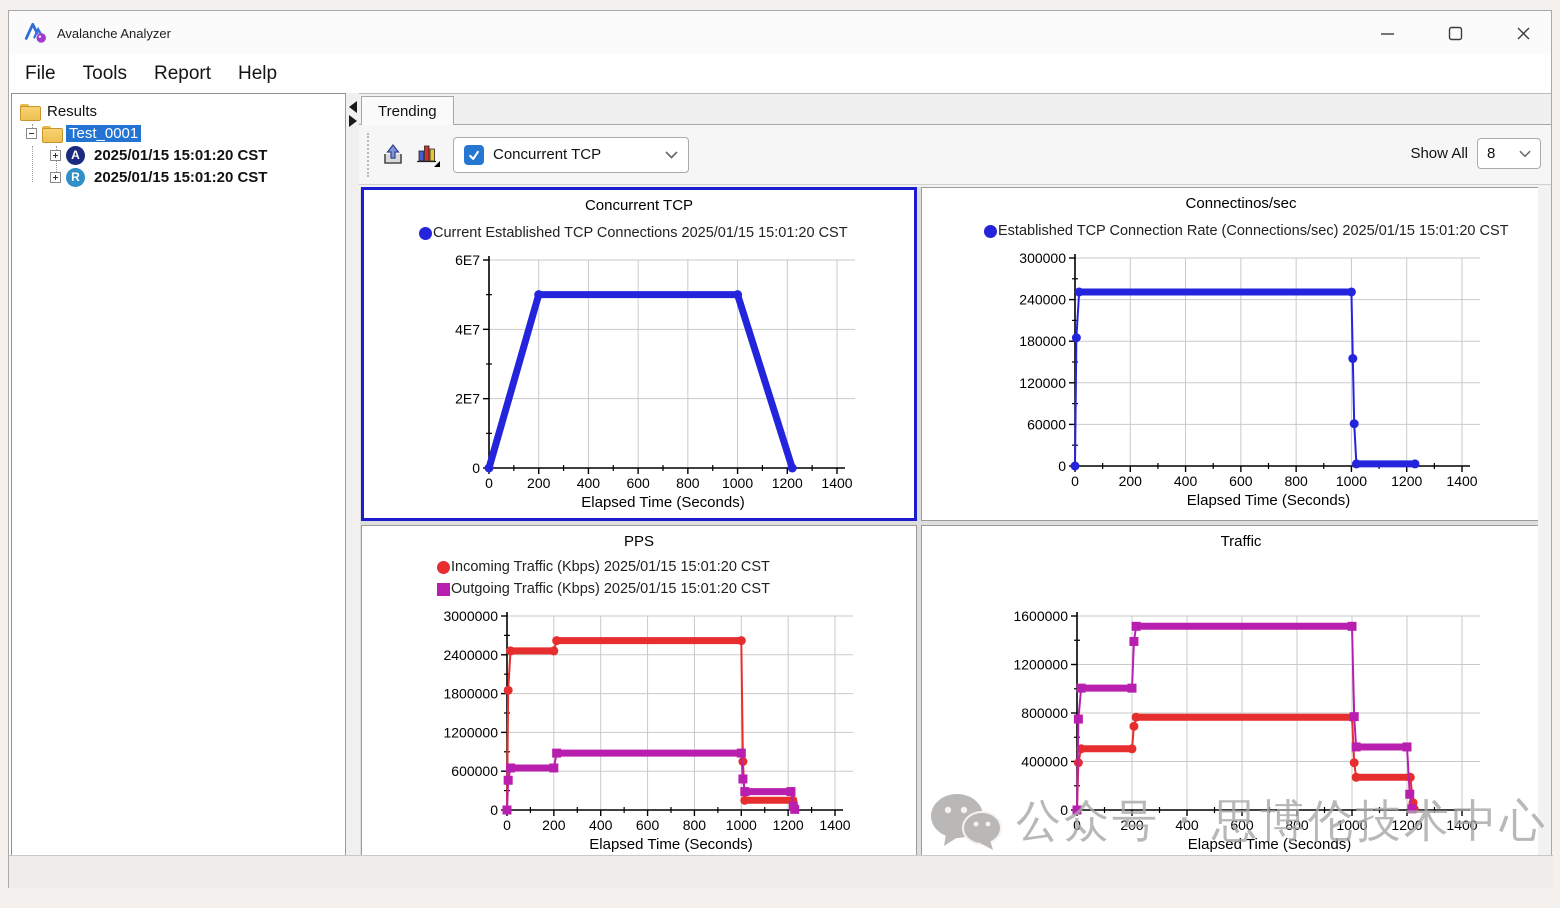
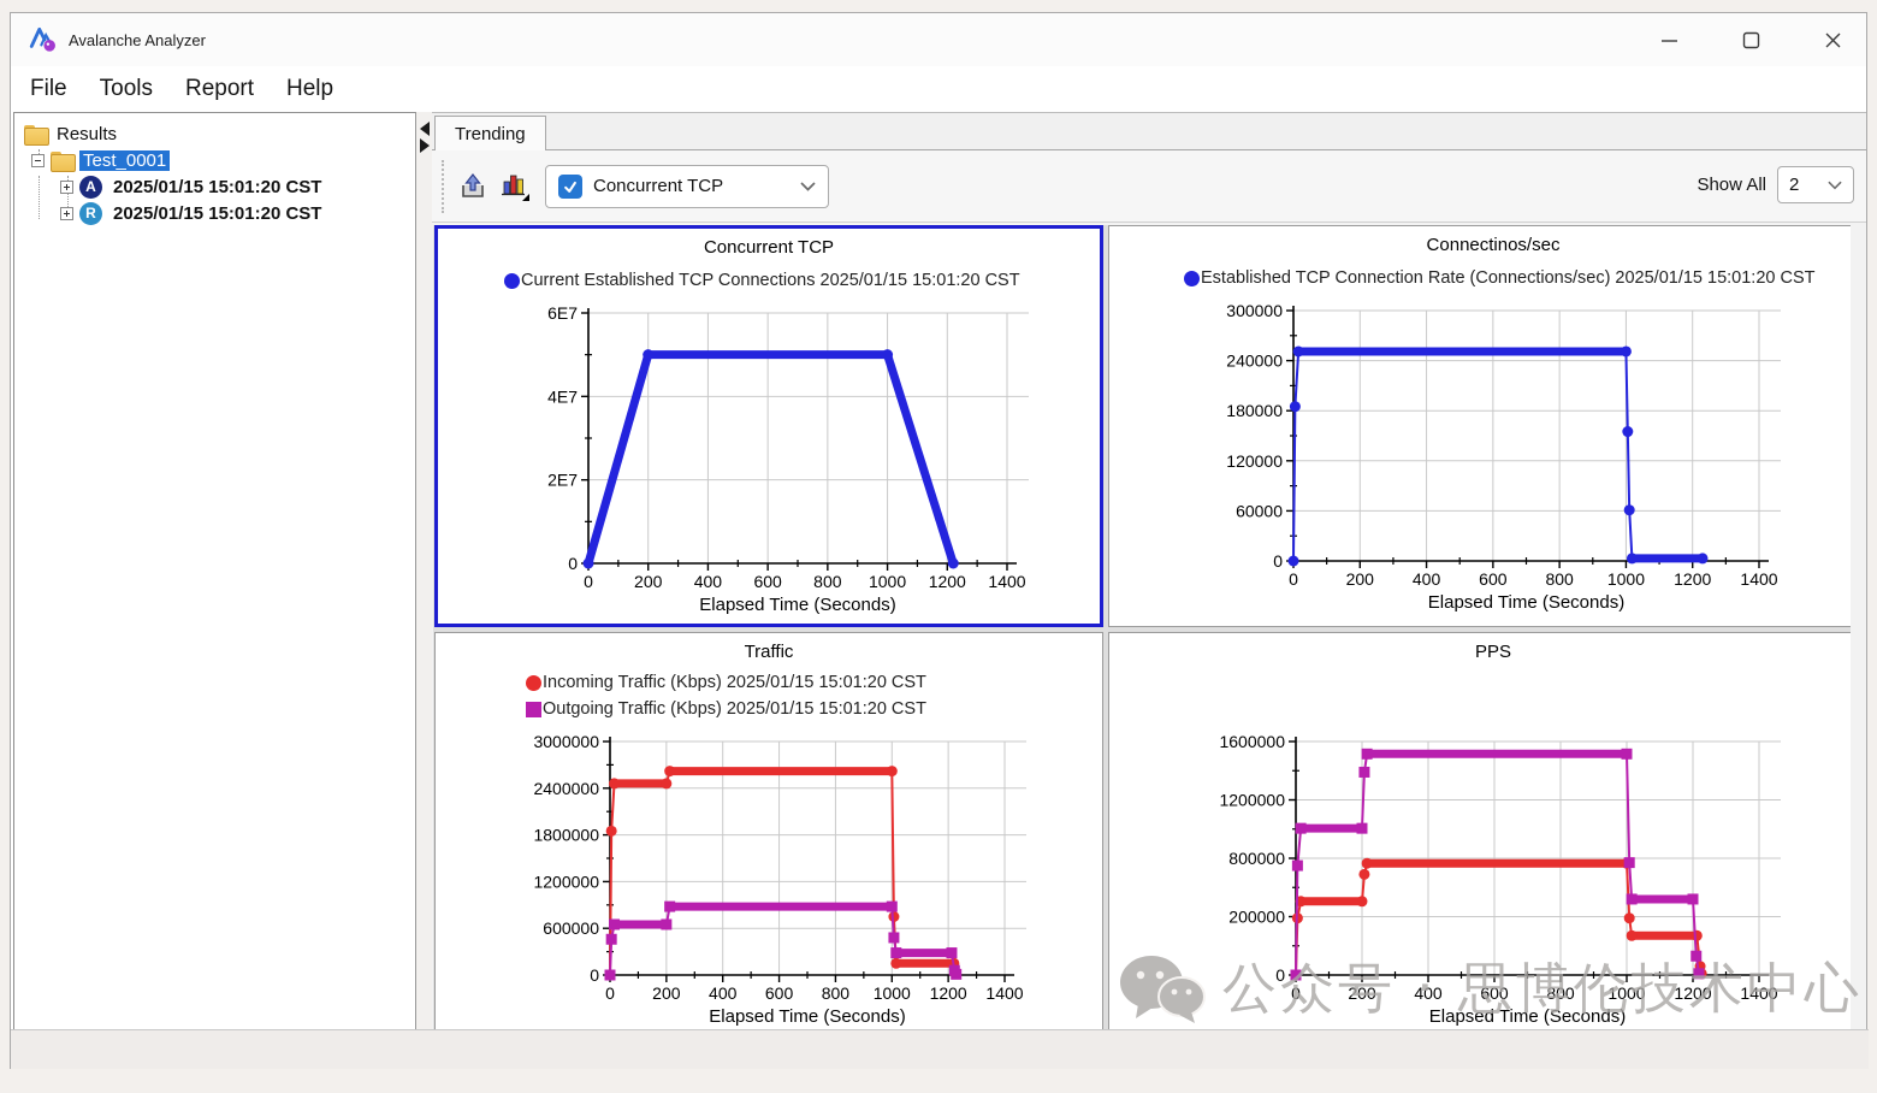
  Avalanche Analyzer
  File
  Tools
  Report
  Help
  Results
  Test_0001
  A
  2025/01/15 15:01:20 CST
  R
  2025/01/15 15:01:20 CST
  Trending
  Concurrent TCP
  Show All
- 8
+ 2
  Concurrent TCP
  Current Established TCP Connections 2025/01/15 15:01:20 CST
  0
  200
  400
  600
  800
  1000
  1200
  1400
  0
  2E7
  4E7
  6E7
  Elapsed Time (Seconds)
  Connectinos/sec
  Established TCP Connection Rate (Connections/sec) 2025/01/15 15:01:20 CST
  0
  200
  400
  600
  800
  1000
  1200
  1400
  0
  60000
  120000
  180000
  240000
  300000
  Elapsed Time (Seconds)
- PPS
+ Traffic
  Incoming Traffic (Kbps) 2025/01/15 15:01:20 CST
  Outgoing Traffic (Kbps) 2025/01/15 15:01:20 CST
  0
  200
  400
  600
  800
  1000
  1200
  1400
  0
  600000
  1200000
  1800000
  2400000
  3000000
  Elapsed Time (Seconds)
- Traffic
+ PPS
  0
  200
  400
  600
  800
  1000
  1200
  1400
  0
- 400000
+ 200000
  800000
  1200000
  1600000
  Elapsed Time (Seconds)
  公众号 · 思博伦技术中心
